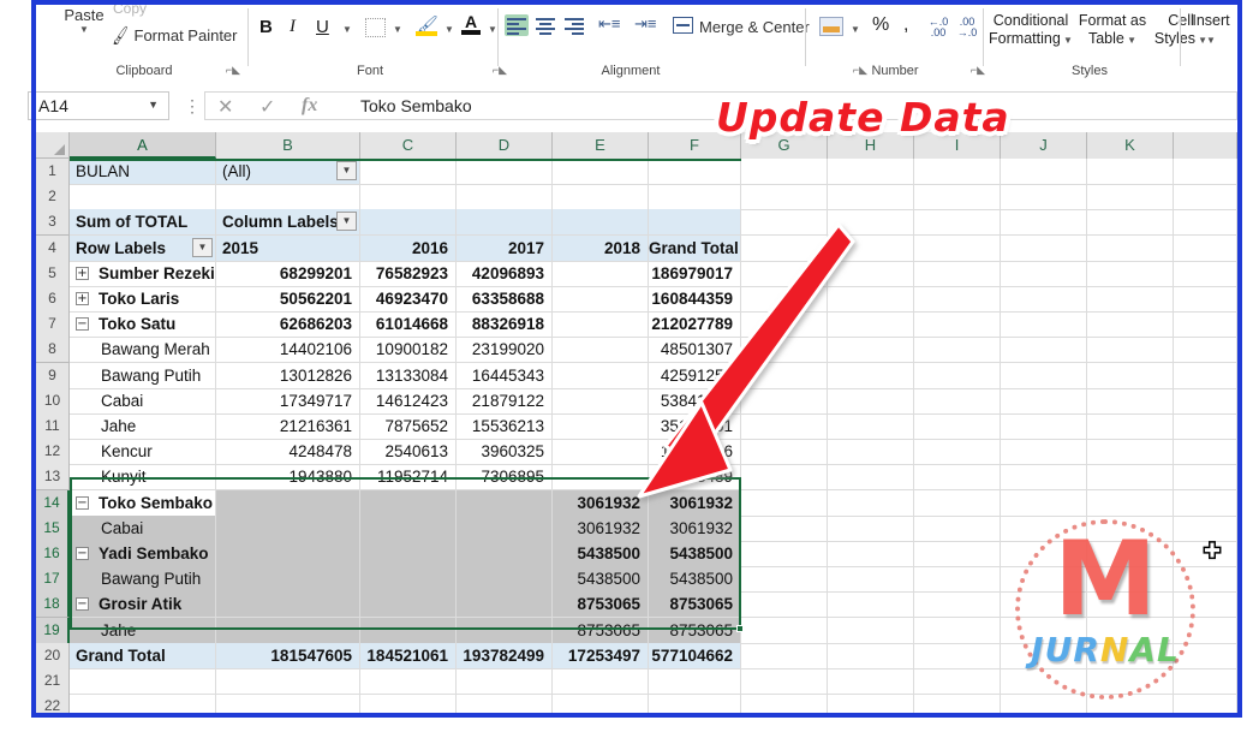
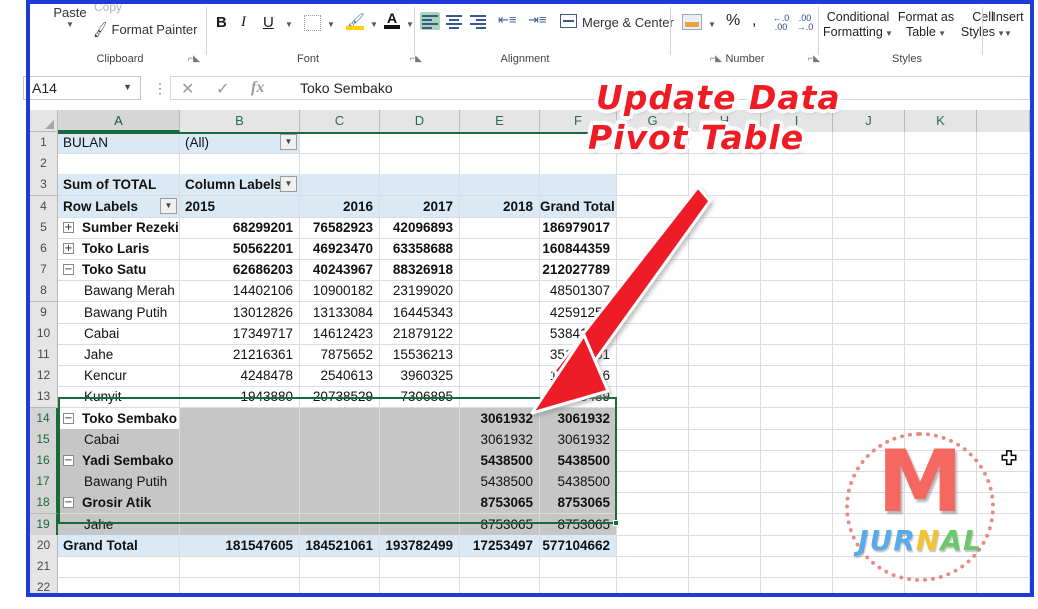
  Copy
  Paste
  ▼
  Clipboard
  ⌐◣
  B
  I
  U
  ▼
  ▼
  🖌
  ▼
  A
  ▼
  Font
  ⌐◣
  ⇤≡
  ⇥≡
  Merge & Center
  Alignment
  ⌐◣
  ▼
  %
  ,
  ←.0
  .00
  .00
  →.0
  Number
  ⌐◣
  Conditional
  Formatting ▼
  Format as
  Table ▼
  Cell
  Styles ▼
  Styles
  Insert
  ▼
  A14
  ▼
  ⋮
  ✕
  ✓
  fx
  Toko Sembako
  A
  B
  C
  D
  E
  F
  G
  H
  I
  J
  K
  1
  2
  3
  4
  5
  6
  7
  8
  9
  10
  11
  12
  13
  14
  15
  16
  17
  18
  19
  20
  21
  22
  BULAN
  (All)
  ▼
  Sum of TOTAL
  Column Labels
  ▼
  Row Labels
  ▼
  2015
  2016
  2017
  2018
  Grand Total
  +
  Sumber Rezeki
  68299201
  76582923
  42096893
  186979017
  +
  Toko Laris
  50562201
  46923470
  63358688
  160844359
  −
  Toko Satu
  62686203
- 61014668
+ 40243967
  88326918
  212027789
  Bawang Merah
  14402106
  10900182
  23199020
  48501307
  Bawang Putih
  13012826
  13133084
  16445343
  425912
  Cabai
  17349717
  14612423
  21879122
  Jahe
  21216361
  7875652
  15536213
  Kencur
  4248478
  2540613
  3960325
  Kunyit
  1943880
- 11952714
+ 20738529
  7306895
  −
  Toko Sembako
  3061932
  3061932
  Cabai
  3061932
  3061932
  −
  Yadi Sembako
  5438500
  5438500
  Bawang Putih
  5438500
  5438500
  −
  Grosir Atik
  8753065
  8753065
  Jahe
  8753065
  8753065
  Grand Total
  181547605
  184521061
  193782499
  17253497
  577104662
  Update Data
+ Pivot Table
  M
  JURNAL
